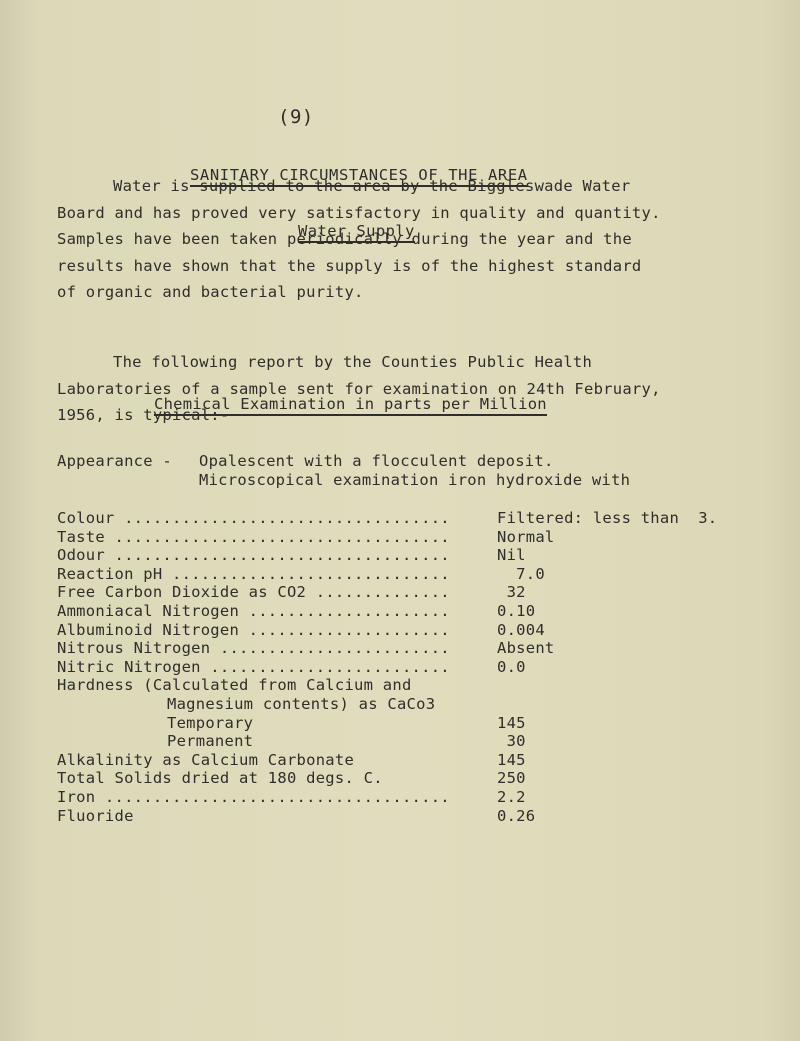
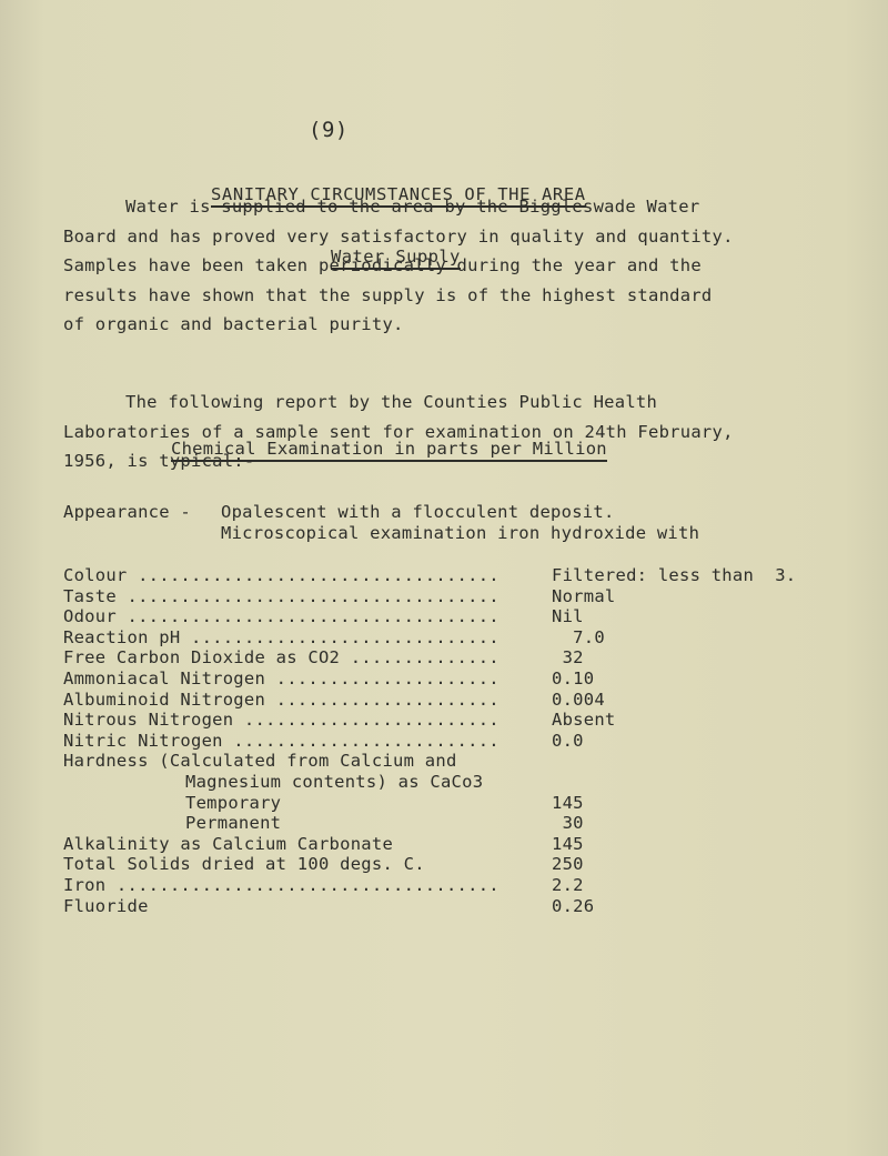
  (9)
  SANITARY CIRCUMSTANCES OF THE AREA
  Water Supply
  Water is supplied to the area by the Biggleswade Water
  Board and has proved very satisfactory in quality and quantity.
  Samples have been taken periodically during the year and the
  results have shown that the supply is of the highest standard
  of organic and bacterial purity.
  The following report by the Counties Public Health
  Laboratories of a sample sent for examination on 24th February,
  1956, is typical:-
  Chemical Examination in parts per Million
  Appearance -
  Opalescent with a flocculent deposit.
  Microscopical examination iron hydroxide with
  Colour ..................................
  Filtered: less than 3.
  Taste ...................................
  Normal
  Odour ...................................
  Nil
  Reaction pH .............................
  7.0
  Free Carbon Dioxide as CO2 ..............
  32
  Ammoniacal Nitrogen .....................
  0.10
  Albuminoid Nitrogen .....................
  0.004
  Nitrous Nitrogen ........................
  Absent
  Nitric Nitrogen .........................
  0.0
  Hardness (Calculated from Calcium and
  Magnesium contents) as CaCo3
  Temporary
  145
  Permanent
  30
  Alkalinity as Calcium Carbonate
  145
- Total Solids dried at 180 degs. C.
+ Total Solids dried at 100 degs. C.
  250
  Iron ....................................
  2.2
  Fluoride
  0.26
